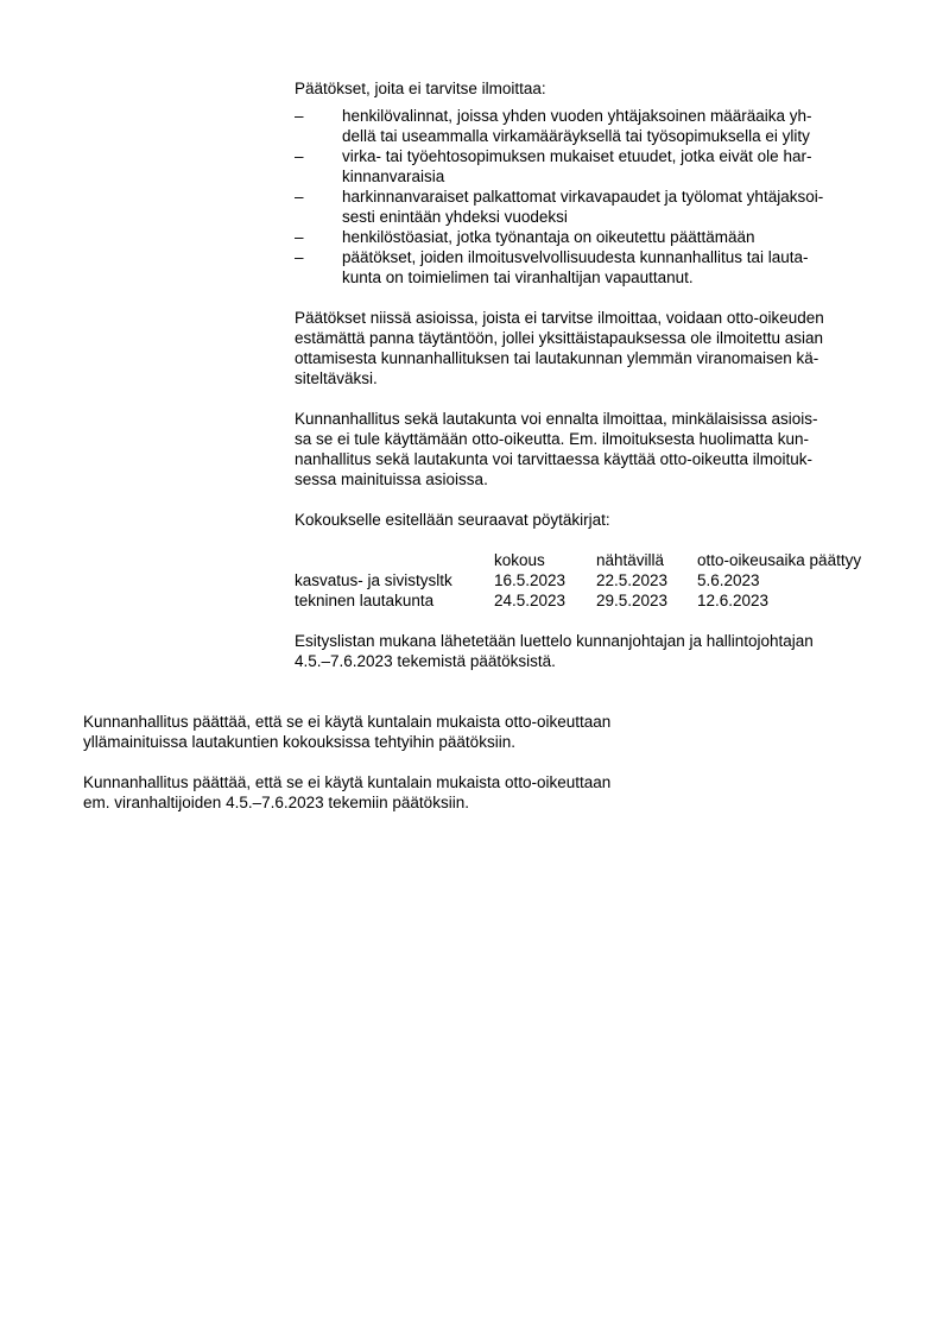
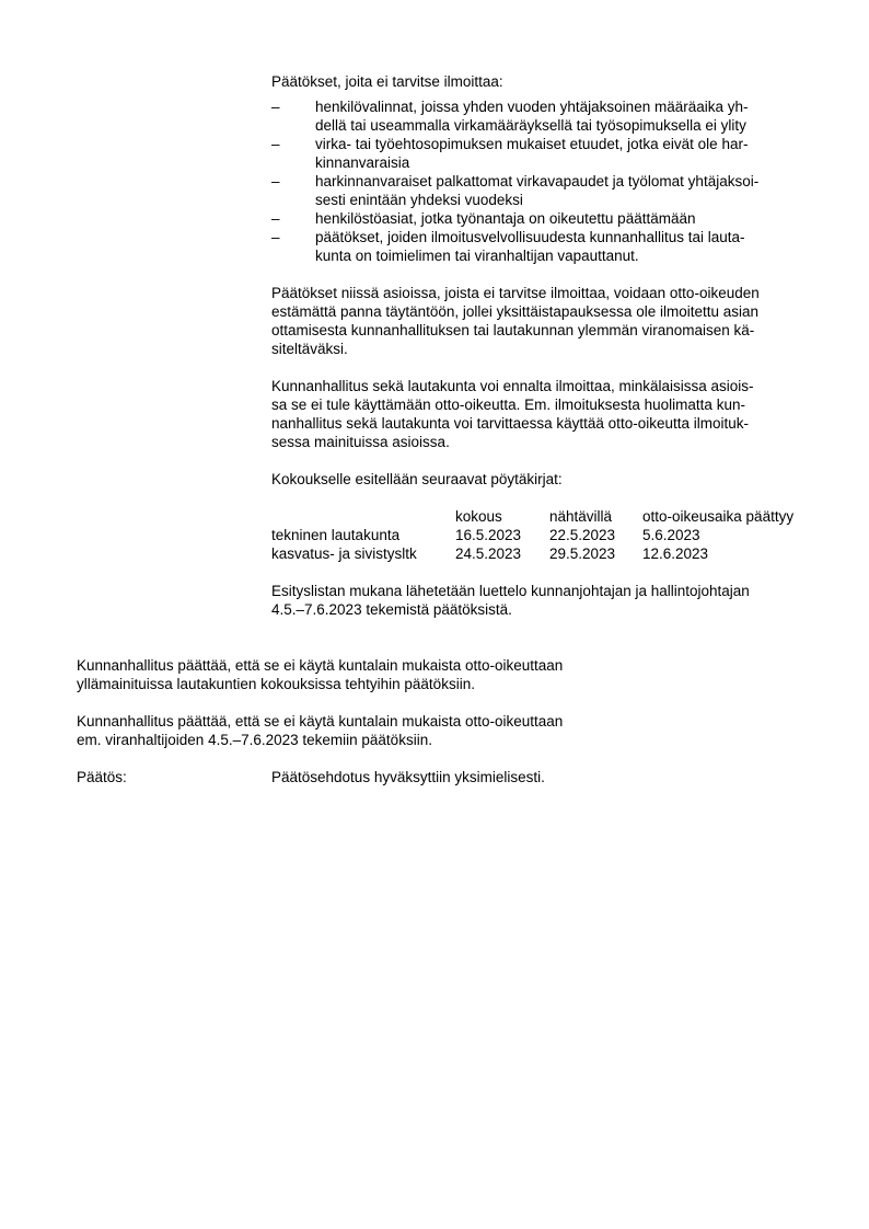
  Päätökset, joita ei tarvitse ilmoittaa:
  –
  henkilövalinnat, joissa yhden vuoden yhtäjaksoinen määräaika yh-
  dellä tai useammalla virkamääräyksellä tai työsopimuksella ei ylity
  –
  virka- tai työehtosopimuksen mukaiset etuudet, jotka eivät ole har-
  kinnanvaraisia
  –
  harkinnanvaraiset palkattomat virkavapaudet ja työlomat yhtäjaksoi-
  sesti enintään yhdeksi vuodeksi
  –
  henkilöstöasiat, jotka työnantaja on oikeutettu päättämään
  –
  päätökset, joiden ilmoitusvelvollisuudesta kunnanhallitus tai lauta-
  kunta on toimielimen tai viranhaltijan vapauttanut.
  Päätökset niissä asioissa, joista ei tarvitse ilmoittaa, voidaan otto-oikeuden
  estämättä panna täytäntöön, jollei yksittäistapauksessa ole ilmoitettu asian
  ottamisesta kunnanhallituksen tai lautakunnan ylemmän viranomaisen kä-
  siteltäväksi.
  Kunnanhallitus sekä lautakunta voi ennalta ilmoittaa, minkälaisissa asiois-
  sa se ei tule käyttämään otto-oikeutta. Em. ilmoituksesta huolimatta kun-
  nanhallitus sekä lautakunta voi tarvittaessa käyttää otto-oikeutta ilmoituk-
  sessa mainituissa asioissa.
  Kokoukselle esitellään seuraavat pöytäkirjat:
  kokous
  nähtävillä
  otto-oikeusaika päättyy
- kasvatus- ja sivistysltk
+ tekninen lautakunta
  16.5.2023
  22.5.2023
  5.6.2023
- tekninen lautakunta
+ kasvatus- ja sivistysltk
  24.5.2023
  29.5.2023
  12.6.2023
  Esityslistan mukana lähetetään luettelo kunnanjohtajan ja hallintojohtajan
  4.5.–7.6.2023 tekemistä päätöksistä.
  Kunnanhallitus päättää, että se ei käytä kuntalain mukaista otto-oikeuttaan
  yllämainituissa lautakuntien kokouksissa tehtyihin päätöksiin.
  Kunnanhallitus päättää, että se ei käytä kuntalain mukaista otto-oikeuttaan
  em. viranhaltijoiden 4.5.–7.6.2023 tekemiin päätöksiin.
+ Päätös:
+ Päätösehdotus hyväksyttiin yksimielisesti.
